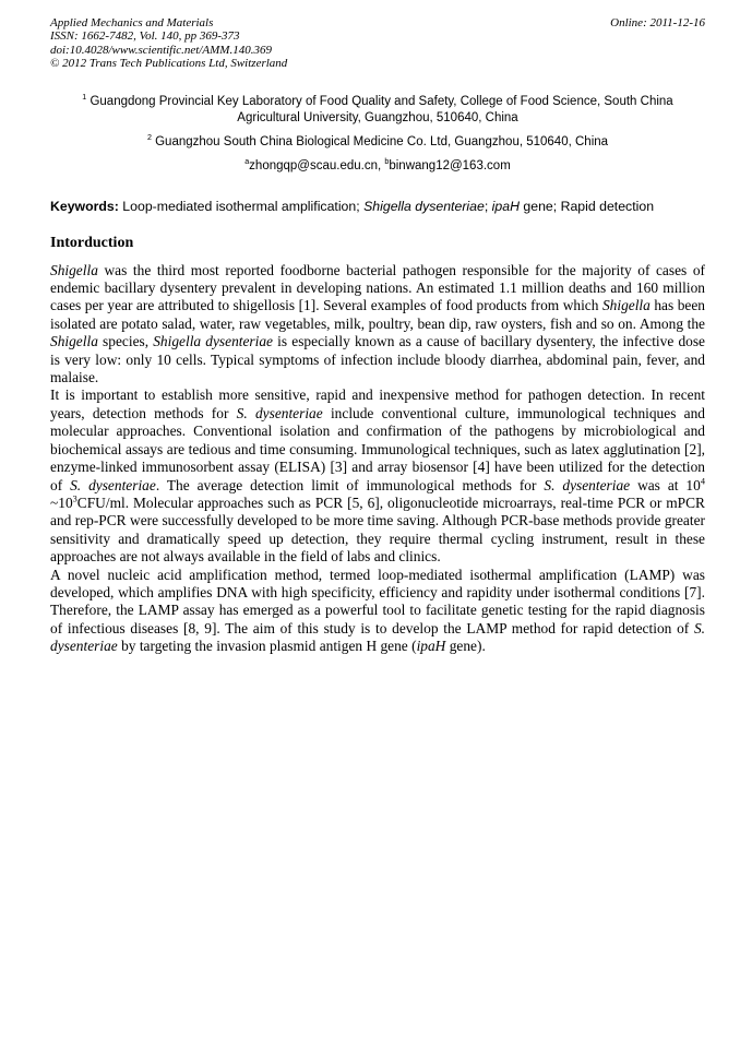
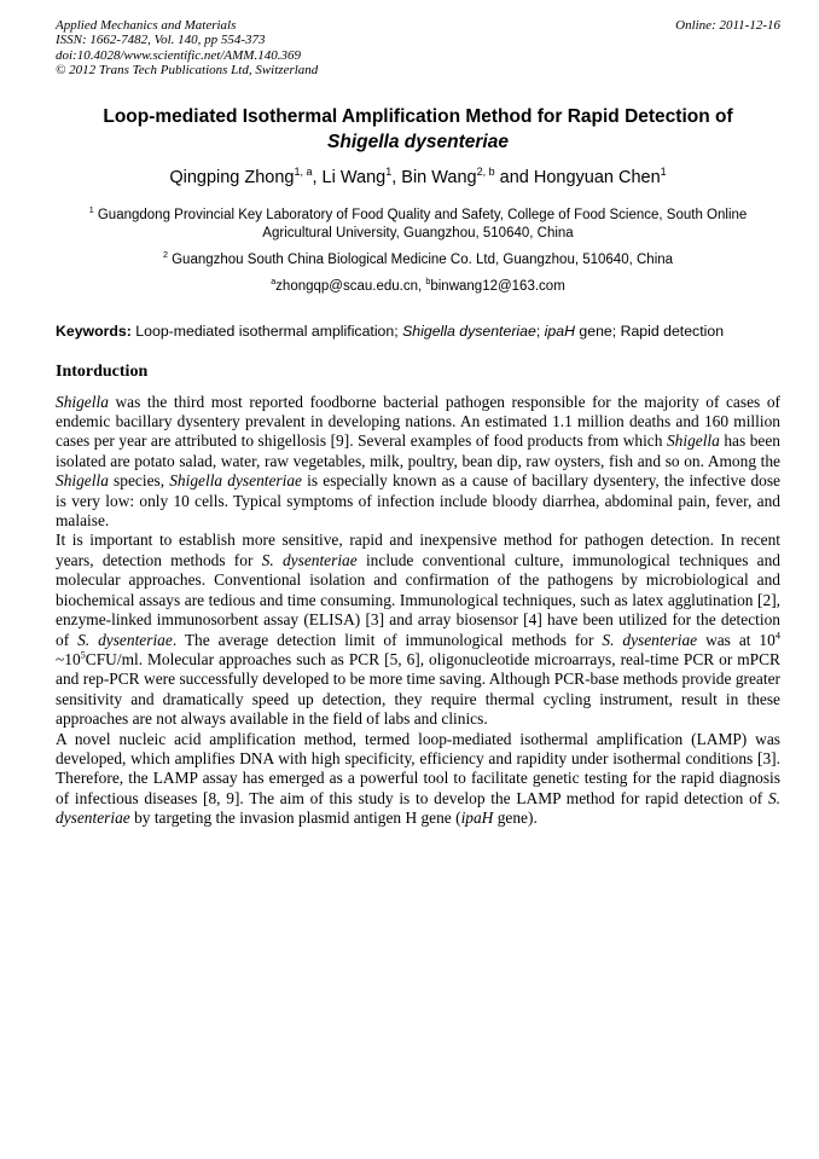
  Applied Mechanics and Materials
- ISSN: 1662-7482, Vol. 140, pp 369-373
+ ISSN: 1662-7482, Vol. 140, pp 554-373
  doi:10.4028/www.scientific.net/AMM.140.369
  © 2012 Trans Tech Publications Ltd, Switzerland
  Online: 2011-12-16
+ Loop-mediated Isothermal Amplification Method for Rapid Detection of
+ Shigella dysenteriae
+ Qingping Zhong1, a, Li Wang1, Bin Wang2, b and Hongyuan Chen1
- 1 Guangdong Provincial Key Laboratory of Food Quality and Safety, College of Food Science, South China Agricultural University, Guangzhou, 510640, China
+ 1 Guangdong Provincial Key Laboratory of Food Quality and Safety, College of Food Science, South Online Agricultural University, Guangzhou, 510640, China
  2 Guangzhou South China Biological Medicine Co. Ltd, Guangzhou, 510640, China
  azhongqp@scau.edu.cn, bbinwang12@163.com
  Keywords: Loop-mediated isothermal amplification; Shigella dysenteriae; ipaH gene; Rapid detection
  Intorduction
- Shigella was the third most reported foodborne bacterial pathogen responsible for the majority of cases of endemic bacillary dysentery prevalent in developing nations. An estimated 1.1 million deaths and 160 million cases per year are attributed to shigellosis [1]. Several examples of food products from which Shigella has been isolated are potato salad, water, raw vegetables, milk, poultry, bean dip, raw oysters, fish and so on. Among the Shigella species, Shigella dysenteriae is especially known as a cause of bacillary dysentery, the infective dose is very low: only 10 cells. Typical symptoms of infection include bloody diarrhea, abdominal pain, fever, and malaise.
+ Shigella was the third most reported foodborne bacterial pathogen responsible for the majority of cases of endemic bacillary dysentery prevalent in developing nations. An estimated 1.1 million deaths and 160 million cases per year are attributed to shigellosis [9]. Several examples of food products from which Shigella has been isolated are potato salad, water, raw vegetables, milk, poultry, bean dip, raw oysters, fish and so on. Among the Shigella species, Shigella dysenteriae is especially known as a cause of bacillary dysentery, the infective dose is very low: only 10 cells. Typical symptoms of infection include bloody diarrhea, abdominal pain, fever, and malaise.
- It is important to establish more sensitive, rapid and inexpensive method for pathogen detection. In recent years, detection methods for S. dysenteriae include conventional culture, immunological techniques and molecular approaches. Conventional isolation and confirmation of the pathogens by microbiological and biochemical assays are tedious and time consuming. Immunological techniques, such as latex agglutination [2], enzyme-linked immunosorbent assay (ELISA) [3] and array biosensor [4] have been utilized for the detection of S. dysenteriae. The average detection limit of immunological methods for S. dysenteriae was at 104 ~103CFU/ml. Molecular approaches such as PCR [5, 6], oligonucleotide microarrays, real-time PCR or mPCR and rep-PCR were successfully developed to be more time saving. Although PCR-base methods provide greater sensitivity and dramatically speed up detection, they require thermal cycling instrument, result in these approaches are not always available in the field of labs and clinics.
+ It is important to establish more sensitive, rapid and inexpensive method for pathogen detection. In recent years, detection methods for S. dysenteriae include conventional culture, immunological techniques and molecular approaches. Conventional isolation and confirmation of the pathogens by microbiological and biochemical assays are tedious and time consuming. Immunological techniques, such as latex agglutination [2], enzyme-linked immunosorbent assay (ELISA) [3] and array biosensor [4] have been utilized for the detection of S. dysenteriae. The average detection limit of immunological methods for S. dysenteriae was at 104 ~105CFU/ml. Molecular approaches such as PCR [5, 6], oligonucleotide microarrays, real-time PCR or mPCR and rep-PCR were successfully developed to be more time saving. Although PCR-base methods provide greater sensitivity and dramatically speed up detection, they require thermal cycling instrument, result in these approaches are not always available in the field of labs and clinics.
- A novel nucleic acid amplification method, termed loop-mediated isothermal amplification (LAMP) was developed, which amplifies DNA with high specificity, efficiency and rapidity under isothermal conditions [7]. Therefore, the LAMP assay has emerged as a powerful tool to facilitate genetic testing for the rapid diagnosis of infectious diseases [8, 9]. The aim of this study is to develop the LAMP method for rapid detection of S. dysenteriae by targeting the invasion plasmid antigen H gene (ipaH gene).
+ A novel nucleic acid amplification method, termed loop-mediated isothermal amplification (LAMP) was developed, which amplifies DNA with high specificity, efficiency and rapidity under isothermal conditions [3]. Therefore, the LAMP assay has emerged as a powerful tool to facilitate genetic testing for the rapid diagnosis of infectious diseases [8, 9]. The aim of this study is to develop the LAMP method for rapid detection of S. dysenteriae by targeting the invasion plasmid antigen H gene (ipaH gene).
